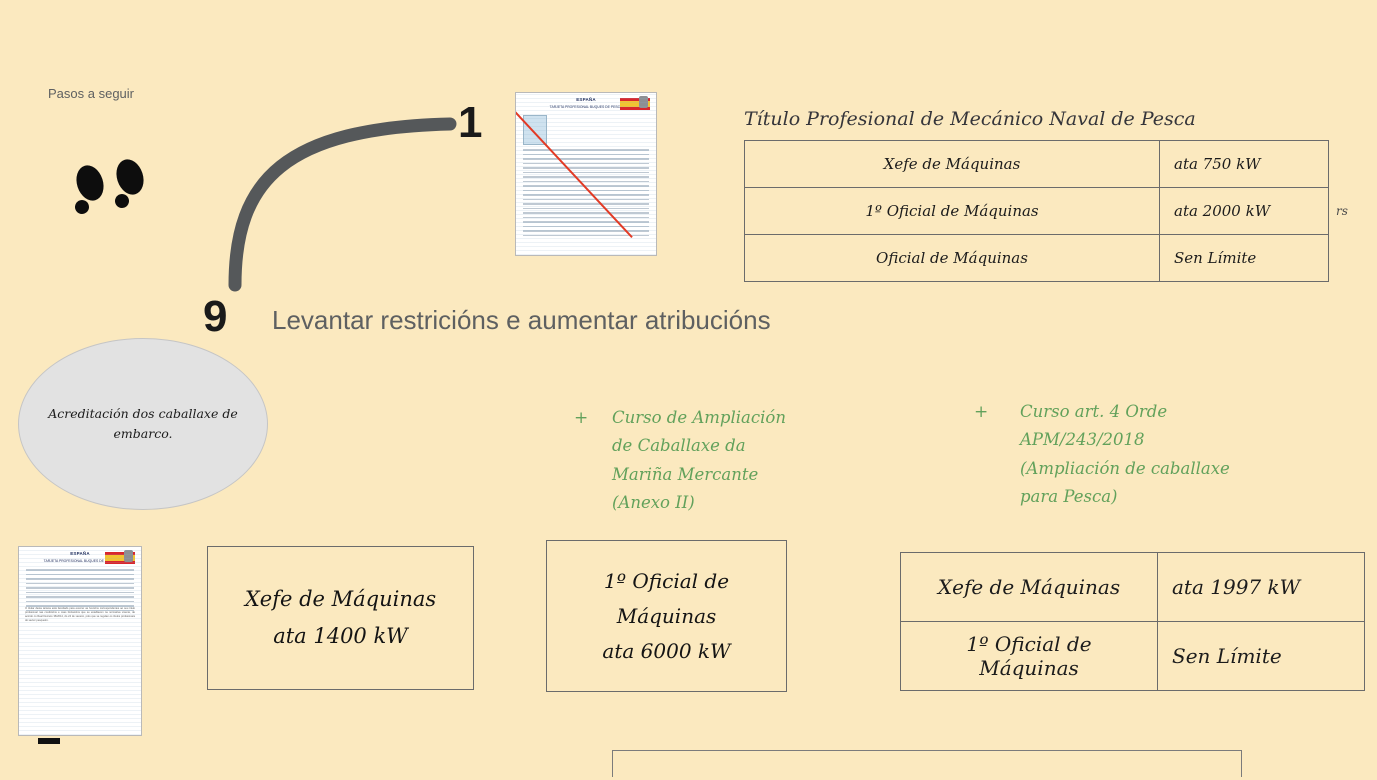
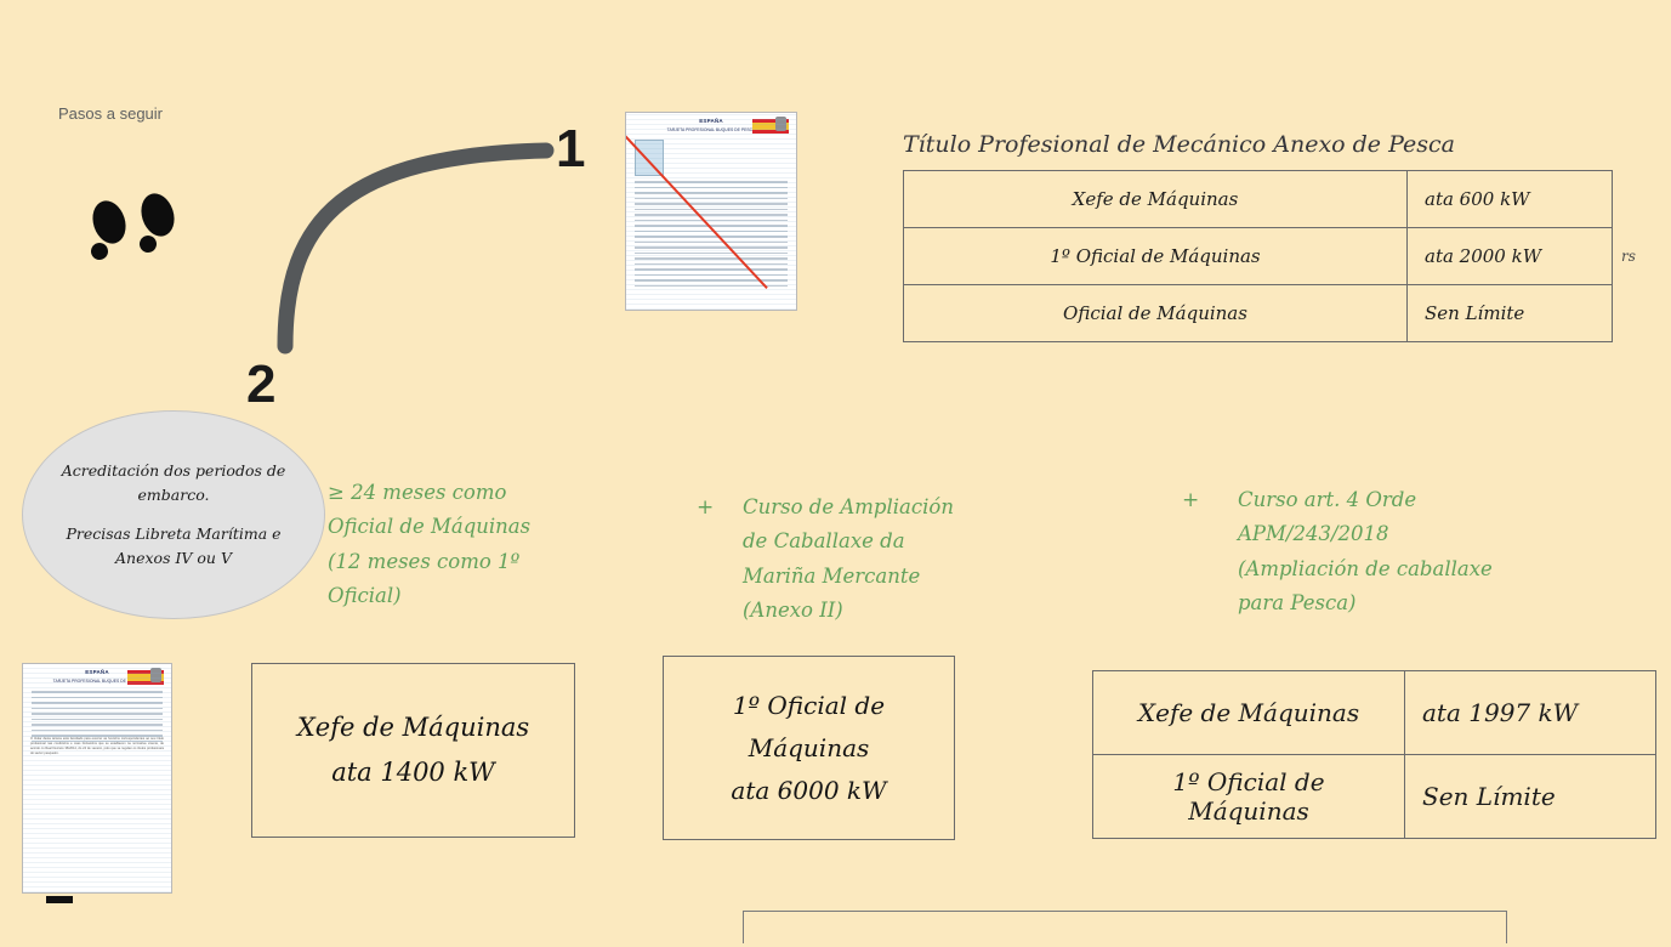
  Pasos a seguir
  1
- 9
+ 2
- Título Profesional de Mecánico Naval de Pesca
+ Título Profesional de Mecánico Anexo de Pesca
- Xefe de Máquinas	ata 750 kW
+ Xefe de Máquinas	ata 600 kW
  1º Oficial de Máquinas	ata 2000 kW
  Oficial de Máquinas	Sen Límite
  rs
- Levantar restricións e aumentar atribucións
- Acreditación dos caballaxe de embarco.
+ Acreditación dos periodos de embarco.
+ Precisas Libreta Marítima e Anexos IV ou V
+ ≥ 24 meses como
+ Oficial de Máquinas
+ (12 meses como 1º
+ Oficial)
  +
  Curso de Ampliación
  de Caballaxe da
  Mariña Mercante
  (Anexo II)
  +
  Curso art. 4 Orde
  APM/243/2018
  (Ampliación de caballaxe
  para Pesca)
  Xefe de Máquinas
  ata 1400 kW
  1º Oficial de
  Máquinas
  ata 6000 kW
  Xefe de Máquinas	ata 1997 kW
  1º Oficial de Máquinas	Sen Límite
